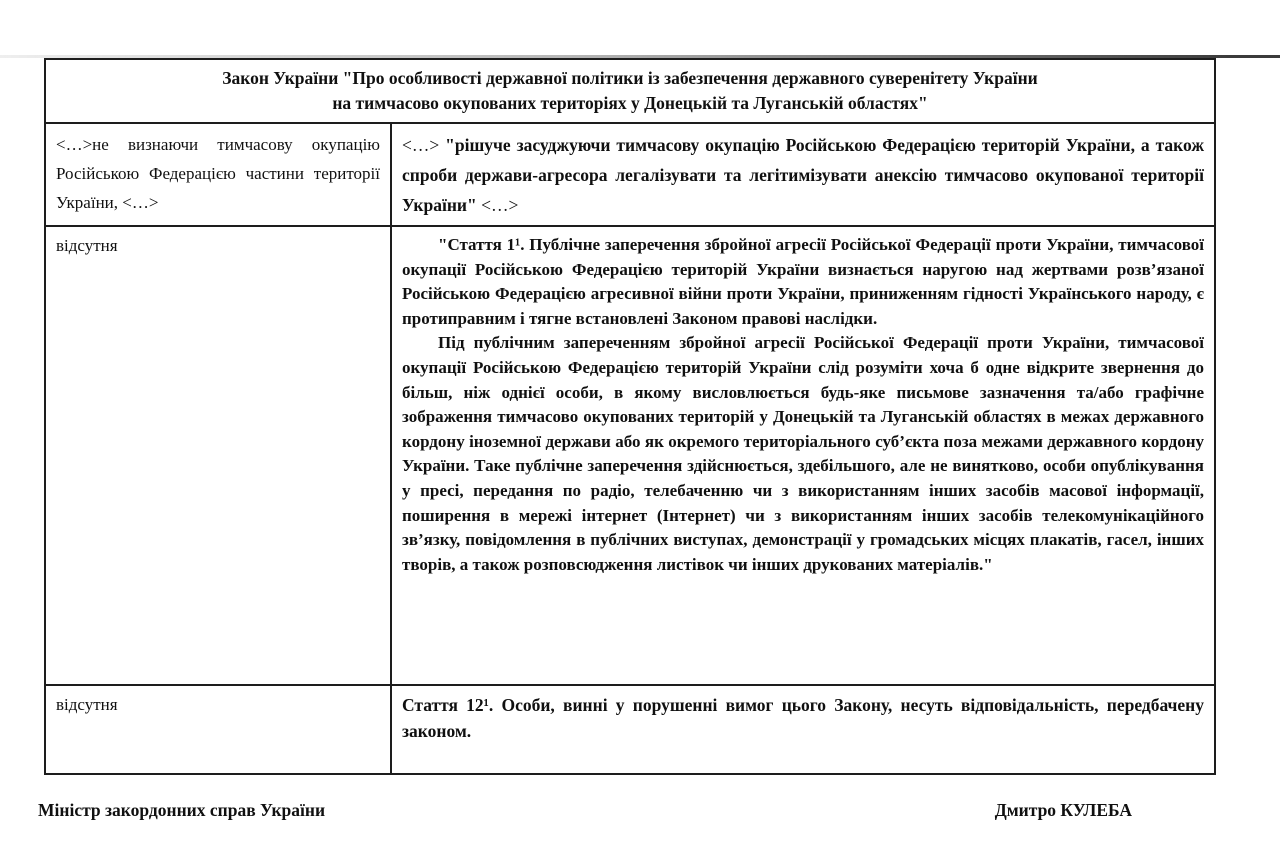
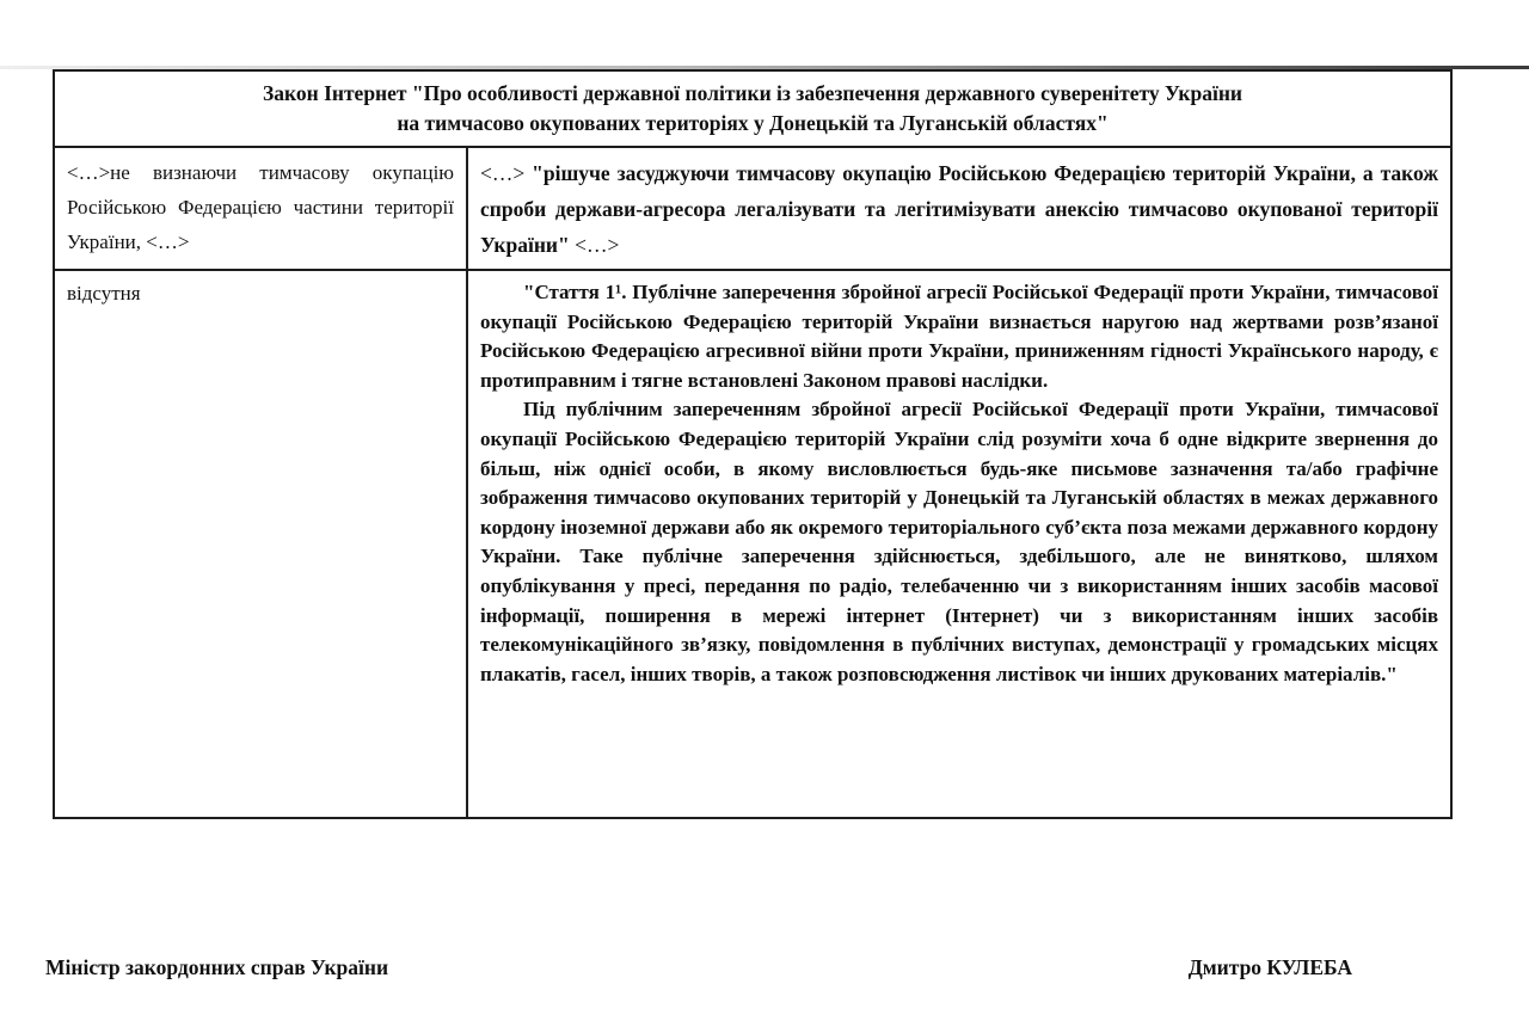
- Закон України "Про особливості державної політики із забезпечення державного суверенітету України на тимчасово окупованих територіях у Донецькій та Луганській областях"
+ Закон Інтернет "Про особливості державної політики із забезпечення державного суверенітету України на тимчасово окупованих територіях у Донецькій та Луганській областях"
  <…>не визнаючи тимчасову окупацію Російською Федерацією частини території України, <…>	<…> "рішуче засуджуючи тимчасову окупацію Російською Федерацією територій України, а також спроби держави-агресора легалізувати та легітимізувати анексію тимчасово окупованої території України" <…>
- відсутня	"Стаття 1¹. Публічне заперечення збройної агресії Російської Федерації проти України, тимчасової окупації Російською Федерацією територій України визнається наругою над жертвами розв’язаної Російською Федерацією агресивної війни проти України, приниженням гідності Українського народу, є протиправним і тягне встановлені Законом правові наслідки. Під публічним запереченням збройної агресії Російської Федерації проти України, тимчасової окупації Російською Федерацією територій України слід розуміти хоча б одне відкрите звернення до більш, ніж однієї особи, в якому висловлюється будь-яке письмове зазначення та/або графічне зображення тимчасово окупованих територій у Донецькій та Луганській областях в межах державного кордону іноземної держави або як окремого територіального суб’єкта поза межами державного кордону України. Таке публічне заперечення здійснюється, здебільшого, але не винятково, особи опублікування у пресі, передання по радіо, телебаченню чи з використанням інших засобів масової інформації, поширення в мережі інтернет (Інтернет) чи з використанням інших засобів телекомунікаційного зв’язку, повідомлення в публічних виступах, демонстрації у громадських місцях плакатів, гасел, інших творів, а також розповсюдження листівок чи інших друкованих матеріалів."
+ відсутня	"Стаття 1¹. Публічне заперечення збройної агресії Російської Федерації проти України, тимчасової окупації Російською Федерацією територій України визнається наругою над жертвами розв’язаної Російською Федерацією агресивної війни проти України, приниженням гідності Українського народу, є протиправним і тягне встановлені Законом правові наслідки. Під публічним запереченням збройної агресії Російської Федерації проти України, тимчасової окупації Російською Федерацією територій України слід розуміти хоча б одне відкрите звернення до більш, ніж однієї особи, в якому висловлюється будь-яке письмове зазначення та/або графічне зображення тимчасово окупованих територій у Донецькій та Луганській областях в межах державного кордону іноземної держави або як окремого територіального суб’єкта поза межами державного кордону України. Таке публічне заперечення здійснюється, здебільшого, але не винятково, шляхом опублікування у пресі, передання по радіо, телебаченню чи з використанням інших засобів масової інформації, поширення в мережі інтернет (Інтернет) чи з використанням інших засобів телекомунікаційного зв’язку, повідомлення в публічних виступах, демонстрації у громадських місцях плакатів, гасел, інших творів, а також розповсюдження листівок чи інших друкованих матеріалів."
- відсутня	Стаття 12¹. Особи, винні у порушенні вимог цього Закону, несуть відповідальність, передбачену законом.
  Міністр закордонних справ України
  Дмитро КУЛЕБА
